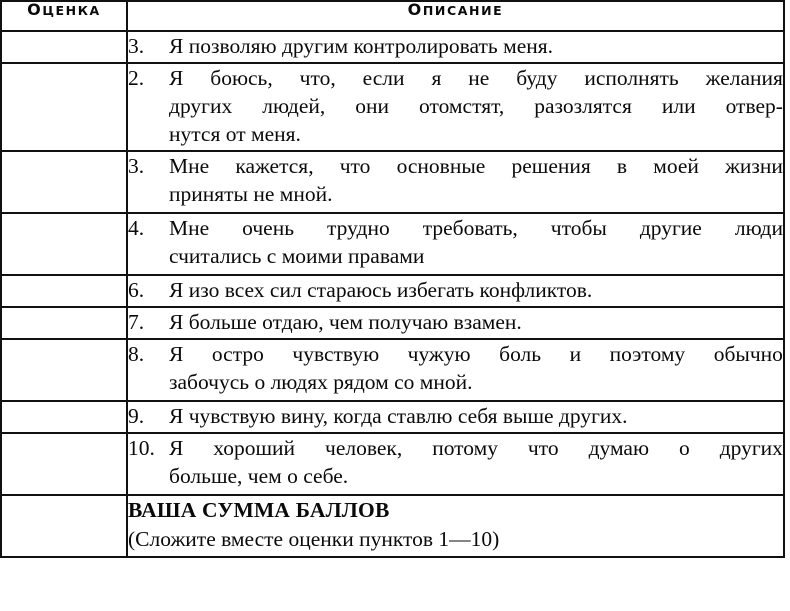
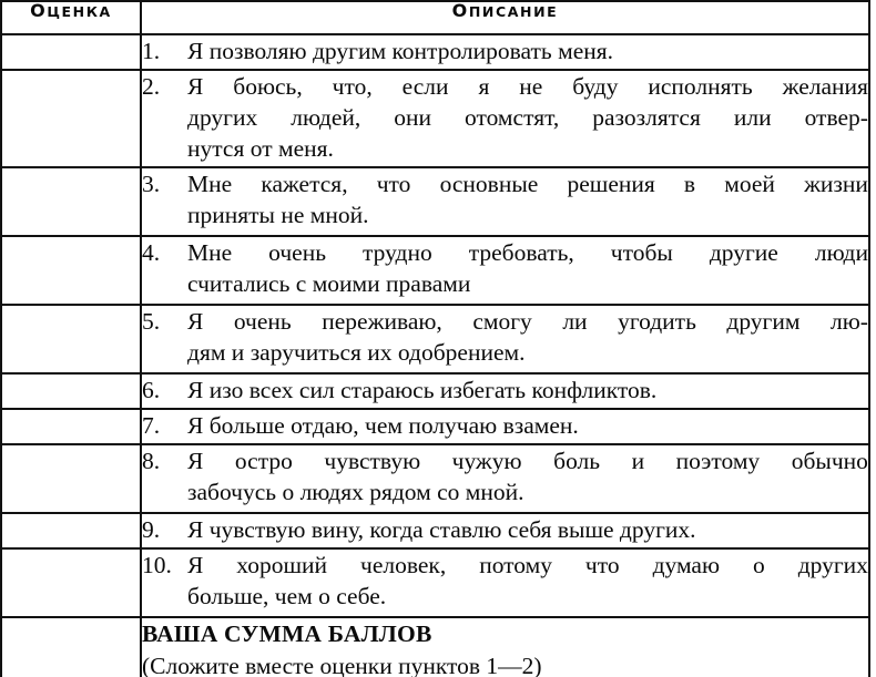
  ОЦЕНКА	ОПИСАНИЕ
- 	3. Я позволяю другим контролировать меня.
+ 	1. Я позволяю другим контролировать меня.
  	2. Я боюсь, что, если я не буду исполнять желания других людей, они отомстят, разозлятся или отвер- нутся от меня.
  	3. Мне кажется, что основные решения в моей жизни приняты не мной.
  	4. Мне очень трудно требовать, чтобы другие люди считались с моими правами
+ 	5. Я очень переживаю, смогу ли угодить другим лю- дям и заручиться их одобрением.
  	6. Я изо всех сил стараюсь избегать конфликтов.
  	7. Я больше отдаю, чем получаю взамен.
  	8. Я остро чувствую чужую боль и поэтому обычно забочусь о людях рядом со мной.
  	9. Я чувствую вину, когда ставлю себя выше других.
  	10. Я хороший человек, потому что думаю о других больше, чем о себе.
- 	ВАША СУММА БАЛЛОВ (Сложите вместе оценки пунктов 1—10)
+ 	ВАША СУММА БАЛЛОВ (Сложите вместе оценки пунктов 1—2)
